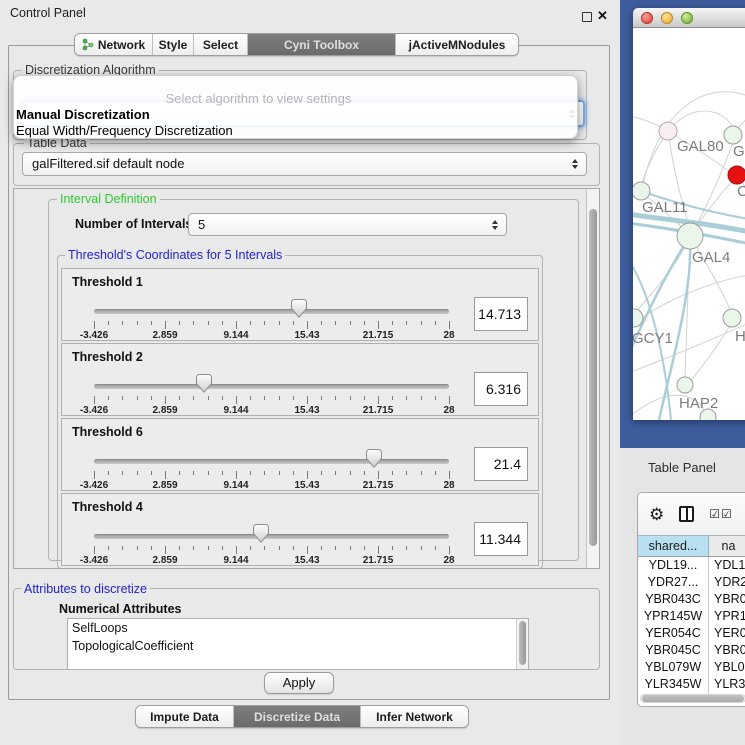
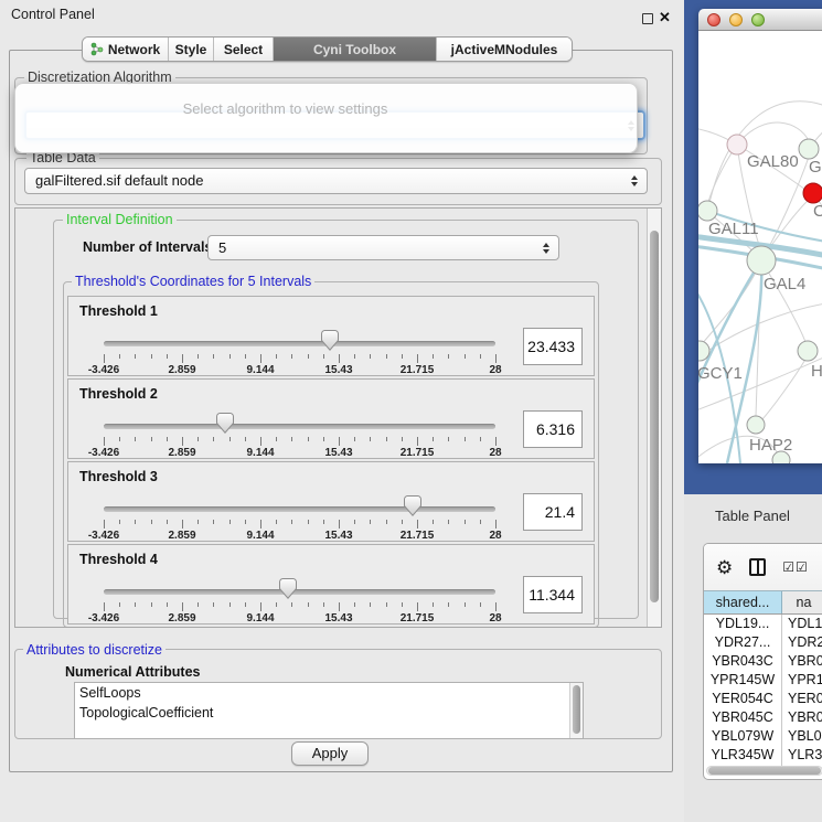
  Control Panel
  ✕
  Network
  Style
  Select
  Cyni Toolbox
  jActiveMNodules
  Discretization Algorithm
  Table Data
  galFiltered.sif default node
  Interval Definition
  Number of Interval
  5
  Threshold's Coordinates for 5 Intervals
  Threshold 1
  -3.426
  2.859
  9.144
  15.43
  21.715
  28
- 14.713
+ 23.433
  Threshold 2
  -3.426
  2.859
  9.144
  15.43
  21.715
  28
  6.316
- Threshold 6
+ Threshold 3
  -3.426
  2.859
  9.144
  15.43
  21.715
  28
  21.4
  Threshold 4
  -3.426
  2.859
  9.144
  15.43
  21.715
  28
  11.344
  Attributes to discretize
  Numerical Attributes
  SelfLoops
  TopologicalCoefficient
  Apply
- Impute Data
- Discretize Data
- Infer Network
  Select algorithm to view settings
- Manual Discretization
- Equal Width/Frequency Discretization
  GAL80
  C
  GAL11
  GAL4
  GCY1
  H
  HAP2
  Table Panel
  ⚙
  ☑☑
  shared...
  na
  YDL19...
  YDL1
  YDR27...
  YDR2
  YBR043C
  YBR0
  YPR145W
  YPR1
  YER054C
  YER0
  YBR045C
  YBR0
  YBL079W
  YBL0
  YLR345W
  YLR3
